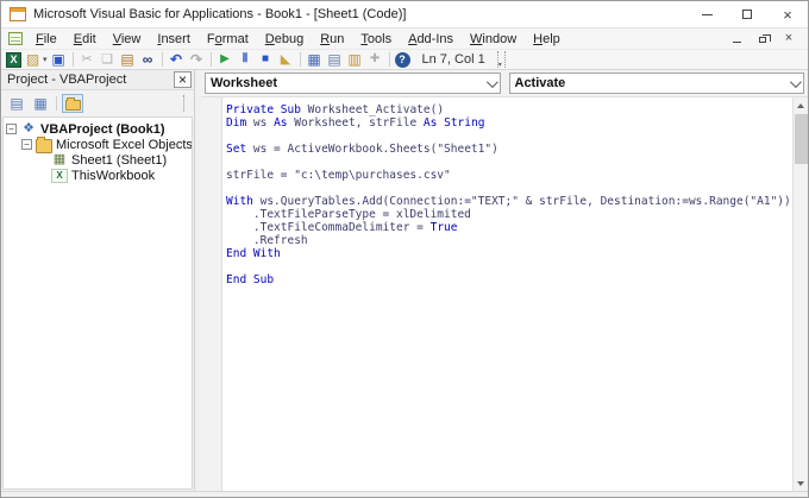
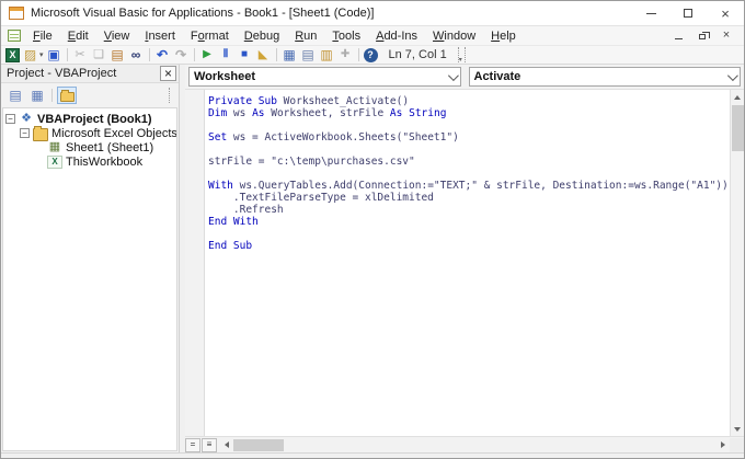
  Microsoft Visual Basic for Applications - Book1 - [Sheet1 (Code)]
  ×
  File
  Edit
  View
  Insert
  Format
  Debug
  Run
  Tools
  Add-Ins
  Window
  Help
  ×
  Ln 7, Col 1
  Project - VBAProject
  ×
  −
  VBAProject (Book1)
  −
  Microsoft Excel Objects
  Sheet1 (Sheet1)
  ThisWorkbook
  Worksheet
  Activate
  Private Sub Worksheet_Activate()
  Dim ws As Worksheet, strFile As String
  Set ws = ActiveWorkbook.Sheets("Sheet1")
  strFile = "c:\temp\purchases.csv"
  With ws.QueryTables.Add(Connection:="TEXT;" & strFile, Destination:=ws.Range("A1"))
  .TextFileParseType = xlDelimited
- .TextFileCommaDelimiter = True
  .Refresh
  End With
  End Sub
+ =
+ ≡
